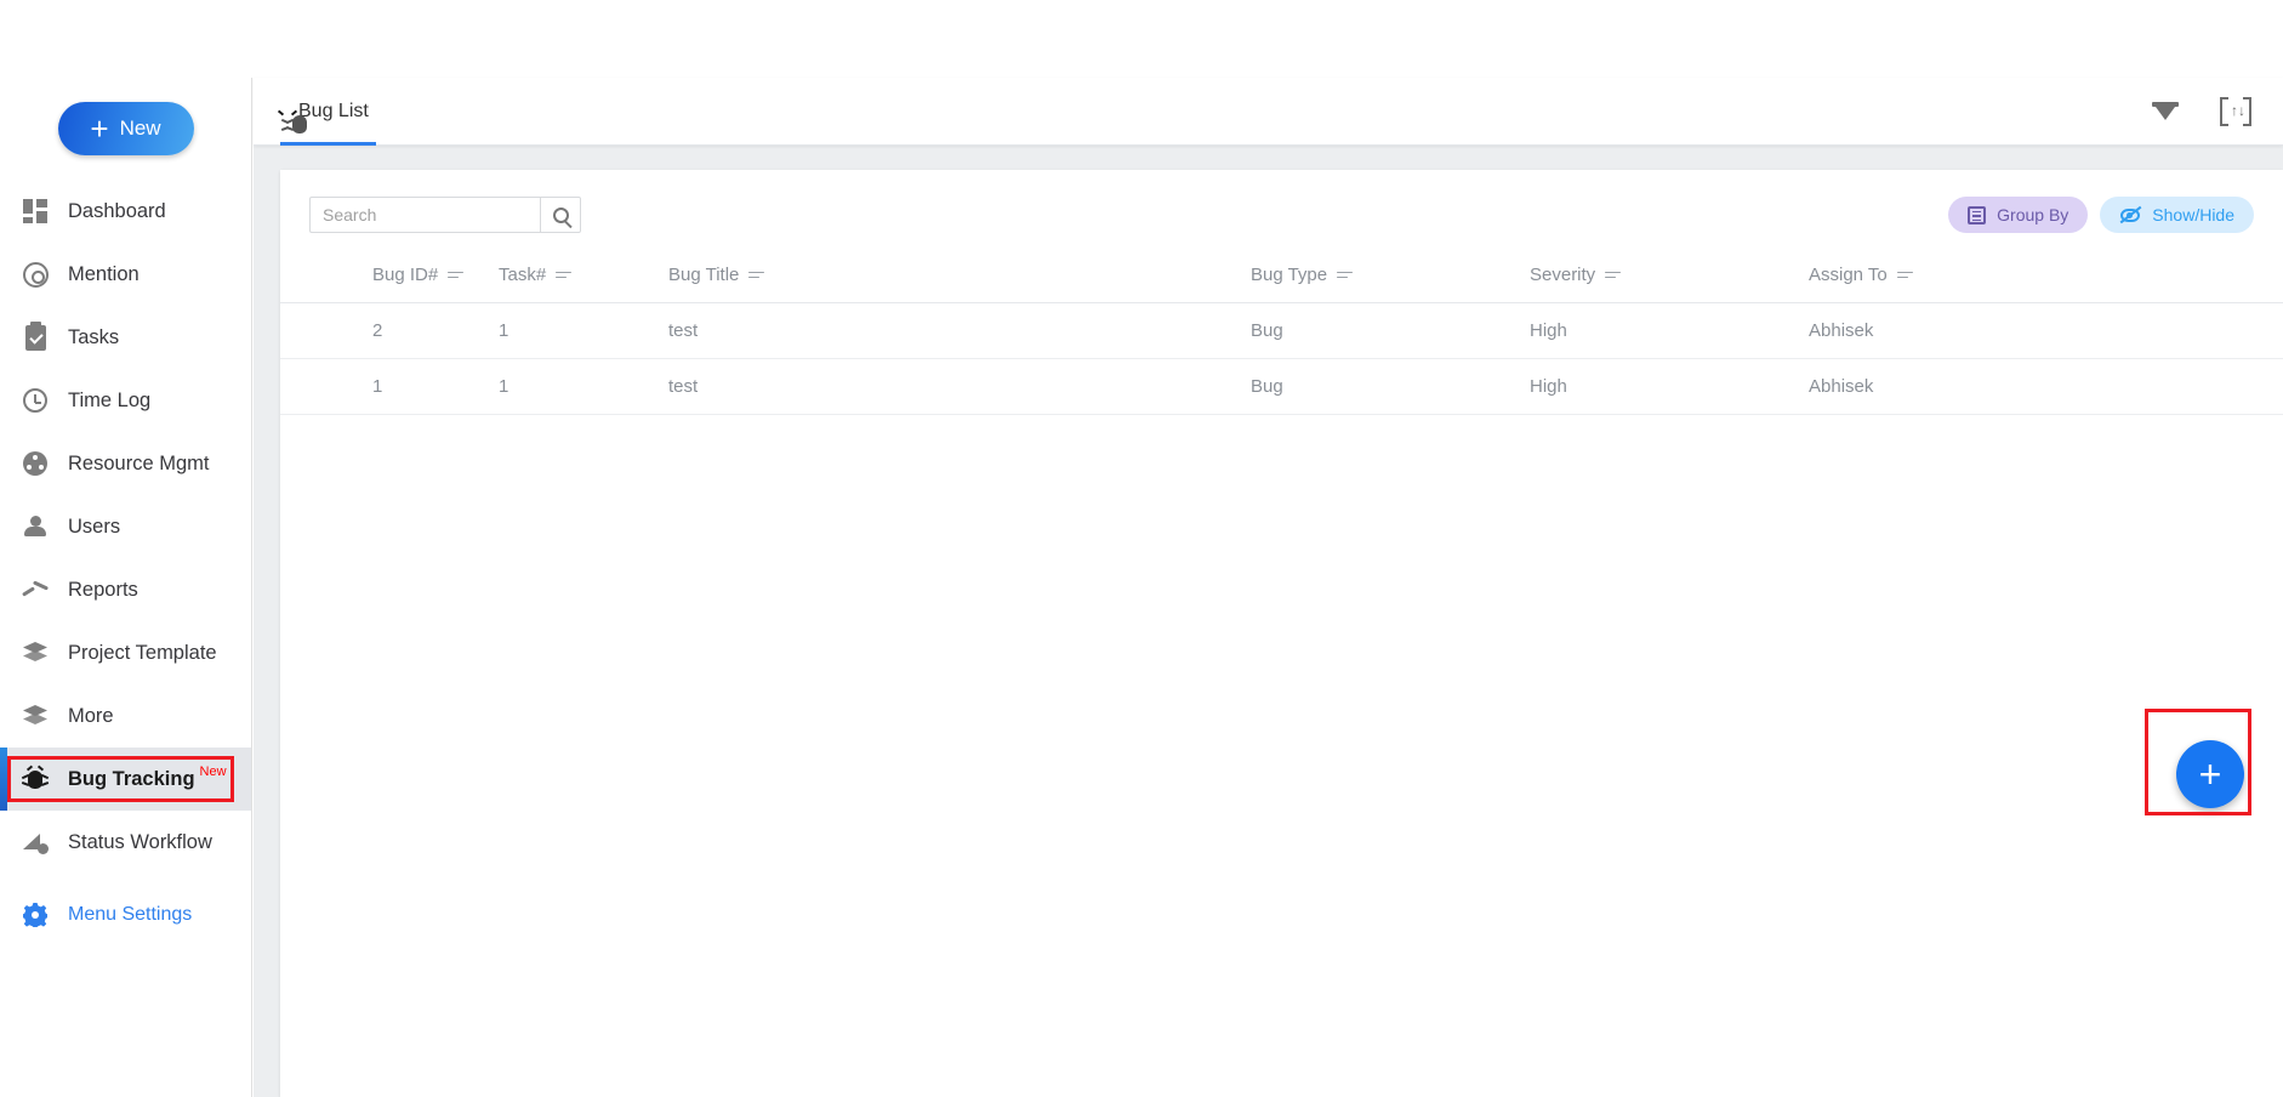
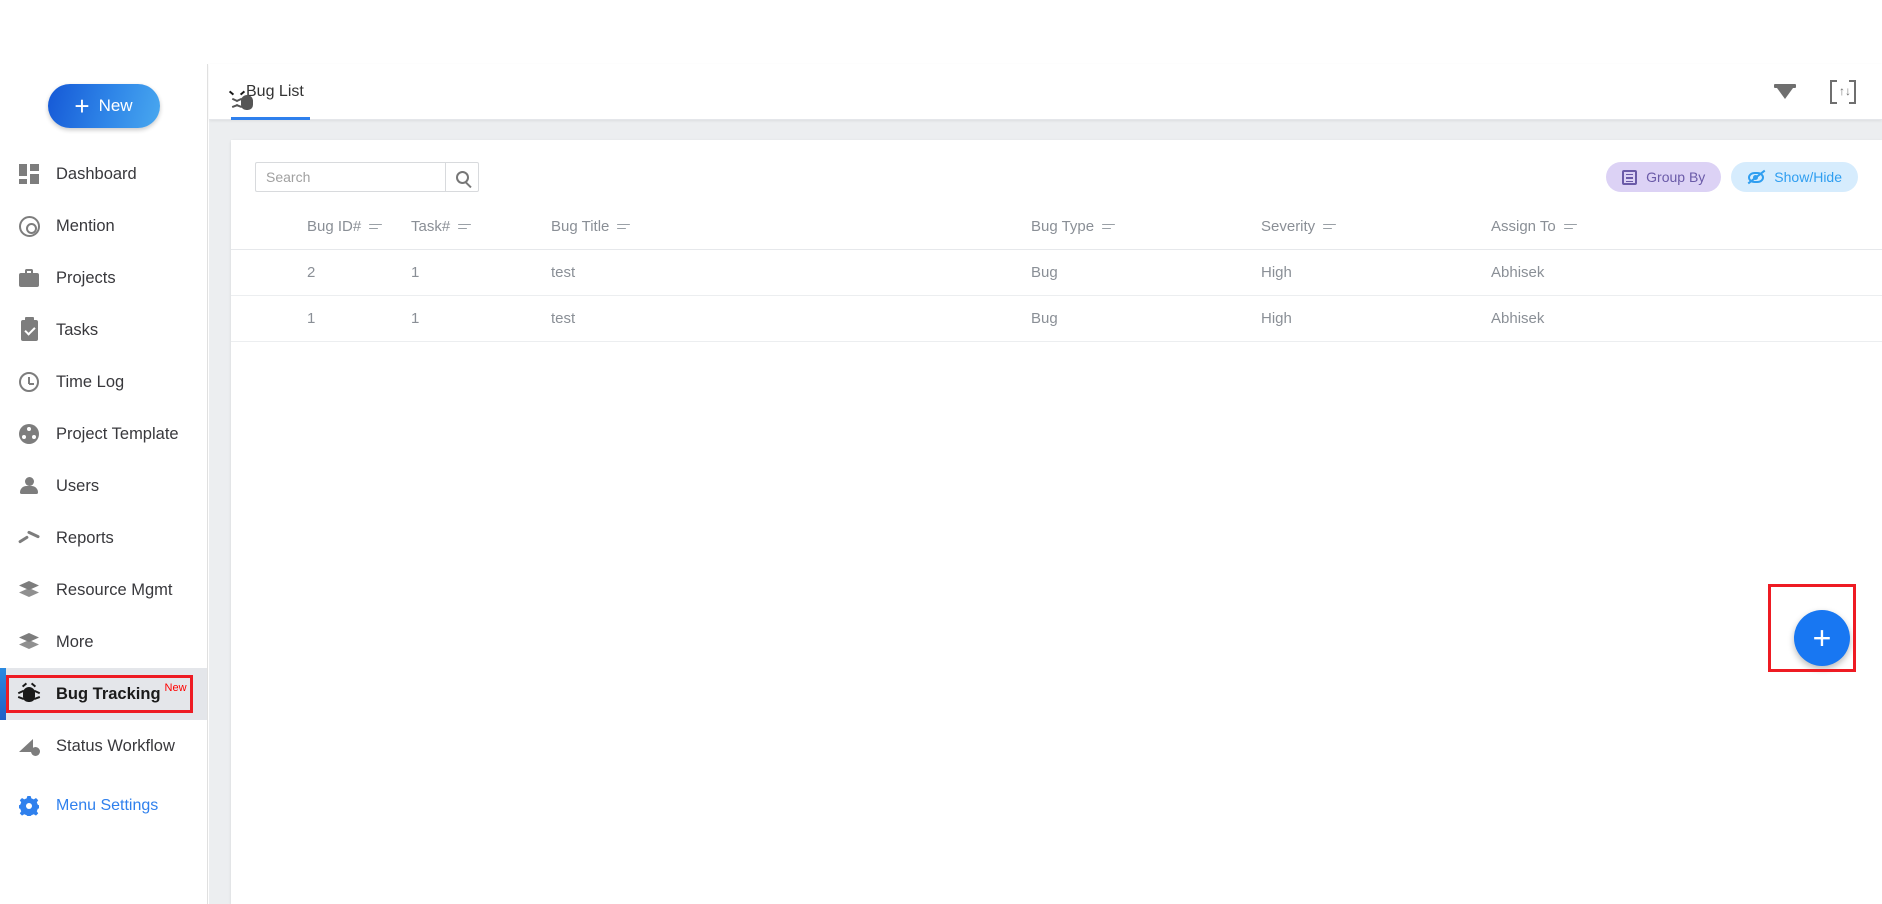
  +
  New
  Dashboard
  Mention
+ Projects
  Tasks
  Time Log
- Resource Mgmt
+ Project Template
  Users
  Reports
- Project Template
+ Resource Mgmt
  More
  Bug Tracking
  New
  Status Workflow
  Menu Settings
  Bug List
  ↑↓
  Search
  Group By
  Show/Hide
  Bug ID#	Task#	Bug Title	Bug Type	Severity	Assign To
  2	1	test	Bug	High	Abhisek
  1	1	test	Bug	High	Abhisek
  +
